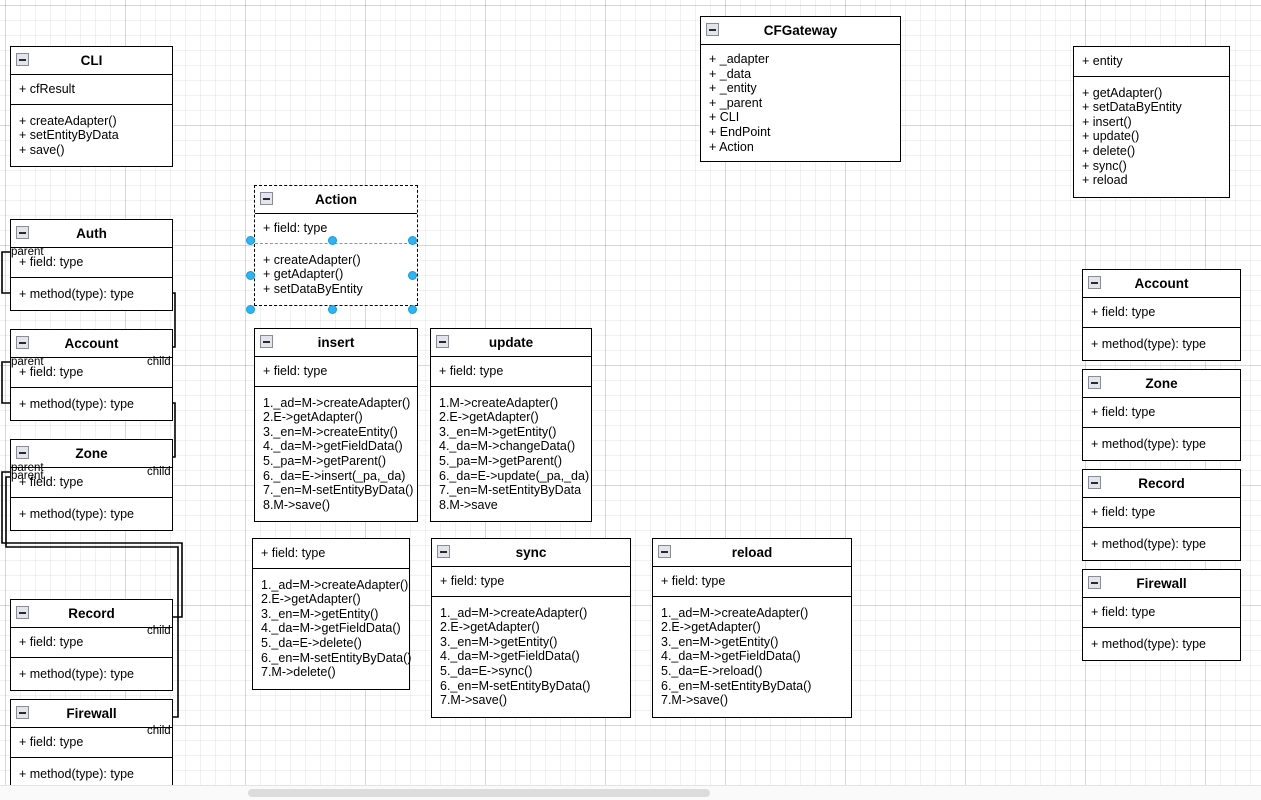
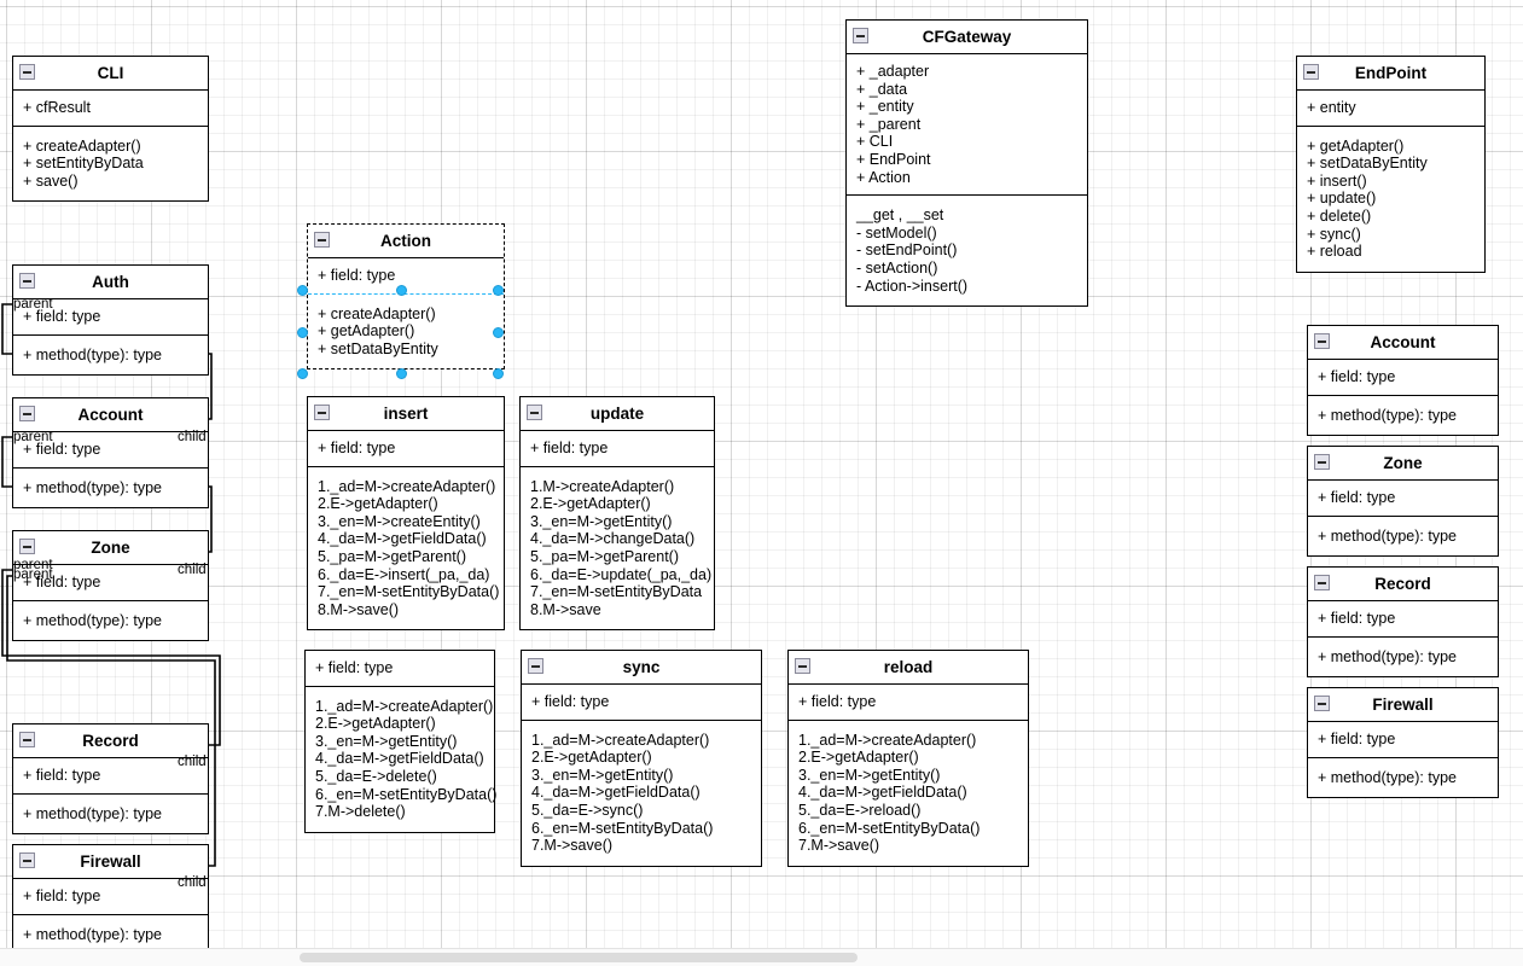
  CLI
  + cfResult
  + createAdapter()
  + setEntityByData
  + save()
  Auth
  + field: type
  + method(type): type
  Account
  + field: type
  + method(type): type
  Zone
  + field: type
  + method(type): type
  Record
  + field: type
  + method(type): type
  Firewall
  + field: type
  + method(type): type
  Action
  + field: type
  + createAdapter()
  + getAdapter()
  + setDataByEntity
  CFGateway
  + _adapter
  + _data
  + _entity
  + _parent
  + CLI
  + EndPoint
  + Action
+ __get , __set
+ - setModel()
+ - setEndPoint()
+ - setAction()
+ - Action->insert()
+ EndPoint
  + entity
  + getAdapter()
  + setDataByEntity
  + insert()
  + update()
  + delete()
  + sync()
  + reload
  insert
  + field: type
  1._ad=M->createAdapter()
  2.E->getAdapter()
  3._en=M->createEntity()
  4._da=M->getFieldData()
  5._pa=M->getParent()
  6._da=E->insert(_pa,_da)
  7._en=M-setEntityByData()
  8.M->save()
  update
  + field: type
  1.M->createAdapter()
  2.E->getAdapter()
  3._en=M->getEntity()
  4._da=M->changeData()
  5._pa=M->getParent()
  6._da=E->update(_pa,_da)
  7._en=M-setEntityByData
  8.M->save
  + field: type
  1._ad=M->createAdapter()
  2.E->getAdapter()
  3._en=M->getEntity()
  4._da=M->getFieldData()
  5._da=E->delete()
  6._en=M-setEntityByData()
  7.M->delete()
  sync
  + field: type
  1._ad=M->createAdapter()
  2.E->getAdapter()
  3._en=M->getEntity()
  4._da=M->getFieldData()
  5._da=E->sync()
  6._en=M-setEntityByData()
  7.M->save()
  reload
  + field: type
  1._ad=M->createAdapter()
  2.E->getAdapter()
  3._en=M->getEntity()
  4._da=M->getFieldData()
  5._da=E->reload()
  6._en=M-setEntityByData()
  7.M->save()
  Account
  + field: type
  + method(type): type
  Zone
  + field: type
  + method(type): type
  Record
  + field: type
  + method(type): type
  Firewall
  + field: type
  + method(type): type
  parent
  parent
  child
  parent
  parent
  child
  child
  child
